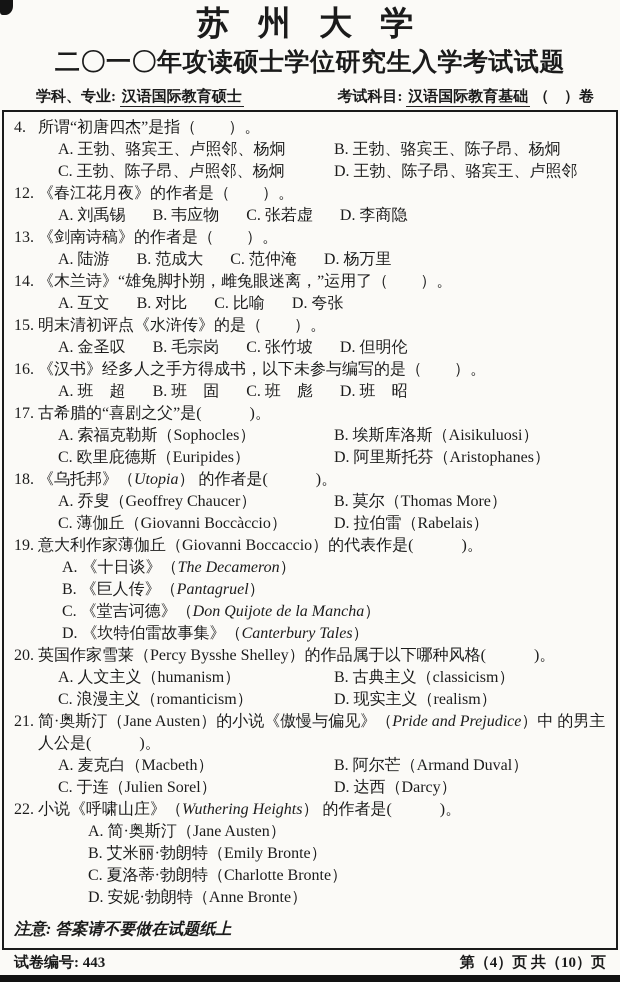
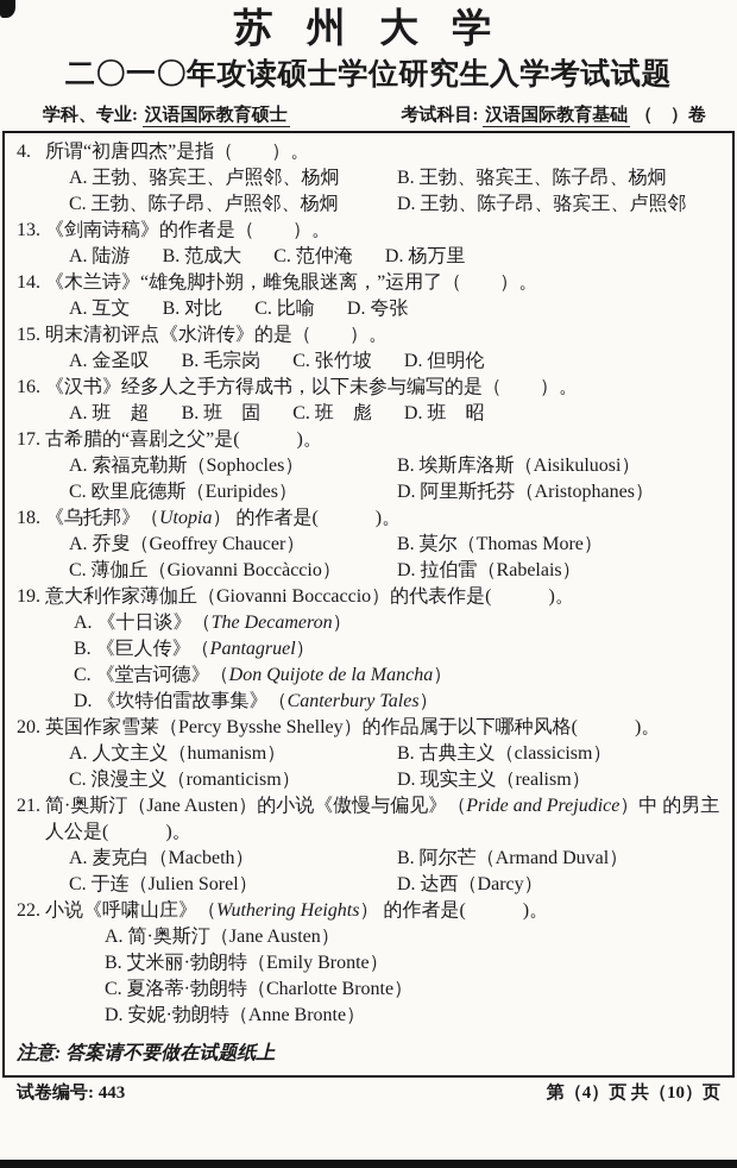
  苏 州 大 学
  二〇一〇年攻读硕士学位研究生入学考试试题
  学科、专业: 汉语国际教育硕士
  考试科目: 汉语国际教育基础 （ ）卷
  4.
  所谓“初唐四杰”是指（ ）。
  A. 王勃、骆宾王、卢照邻、杨炯
  B. 王勃、骆宾王、陈子昂、杨炯
  C. 王勃、陈子昂、卢照邻、杨炯
  D. 王勃、陈子昂、骆宾王、卢照邻
- 12.
- 《春江花月夜》的作者是（ ）。
- A. 刘禹锡
- B. 韦应物
- C. 张若虚
- D. 李商隐
  13.
  《剑南诗稿》的作者是（ ）。
  A. 陆游
  B. 范成大
  C. 范仲淹
  D. 杨万里
  14.
  《木兰诗》“雄兔脚扑朔，雌兔眼迷离，”运用了（ ）。
  A. 互文
  B. 对比
  C. 比喻
  D. 夸张
  15.
  明末清初评点《水浒传》的是（ ）。
  A. 金圣叹
  B. 毛宗岗
  C. 张竹坡
  D. 但明伦
  16.
  《汉书》经多人之手方得成书，以下未参与编写的是（ ）。
  A. 班 超
  B. 班 固
  C. 班 彪
  D. 班 昭
  17.
  古希腊的“喜剧之父”是( )。
  A. 索福克勒斯（Sophocles）
  B. 埃斯库洛斯（Aisikuluosi）
  C. 欧里庇德斯（Euripides）
  D. 阿里斯托芬（Aristophanes）
  18.
  《乌托邦》（Utopia） 的作者是( )。
  A. 乔叟（Geoffrey Chaucer）
  B. 莫尔（Thomas More）
  C. 薄伽丘（Giovanni Boccàccio）
  D. 拉伯雷（Rabelais）
  19.
  意大利作家薄伽丘（Giovanni Boccaccio）的代表作是( )。
  A. 《十日谈》（The Decameron）
  B. 《巨人传》（Pantagruel）
  C. 《堂吉诃德》（Don Quijote de la Mancha）
  D. 《坎特伯雷故事集》（Canterbury Tales）
  20.
  英国作家雪莱（Percy Bysshe Shelley）的作品属于以下哪种风格( )。
  A. 人文主义（humanism）
  B. 古典主义（classicism）
  C. 浪漫主义（romanticism）
  D. 现实主义（realism）
  21.
  简·奥斯汀（Jane Austen）的小说《傲慢与偏见》（Pride and Prejudice）中 的男主人公是( )。
  A. 麦克白（Macbeth）
  B. 阿尔芒（Armand Duval）
  C. 于连（Julien Sorel）
  D. 达西（Darcy）
  22.
  小说《呼啸山庄》（Wuthering Heights） 的作者是( )。
  A. 简·奥斯汀（Jane Austen）
  B. 艾米丽·勃朗特（Emily Bronte）
  C. 夏洛蒂·勃朗特（Charlotte Bronte）
  D. 安妮·勃朗特（Anne Bronte）
  注意: 答案请不要做在试题纸上
  试卷编号: 443
  第（4）页 共（10）页
